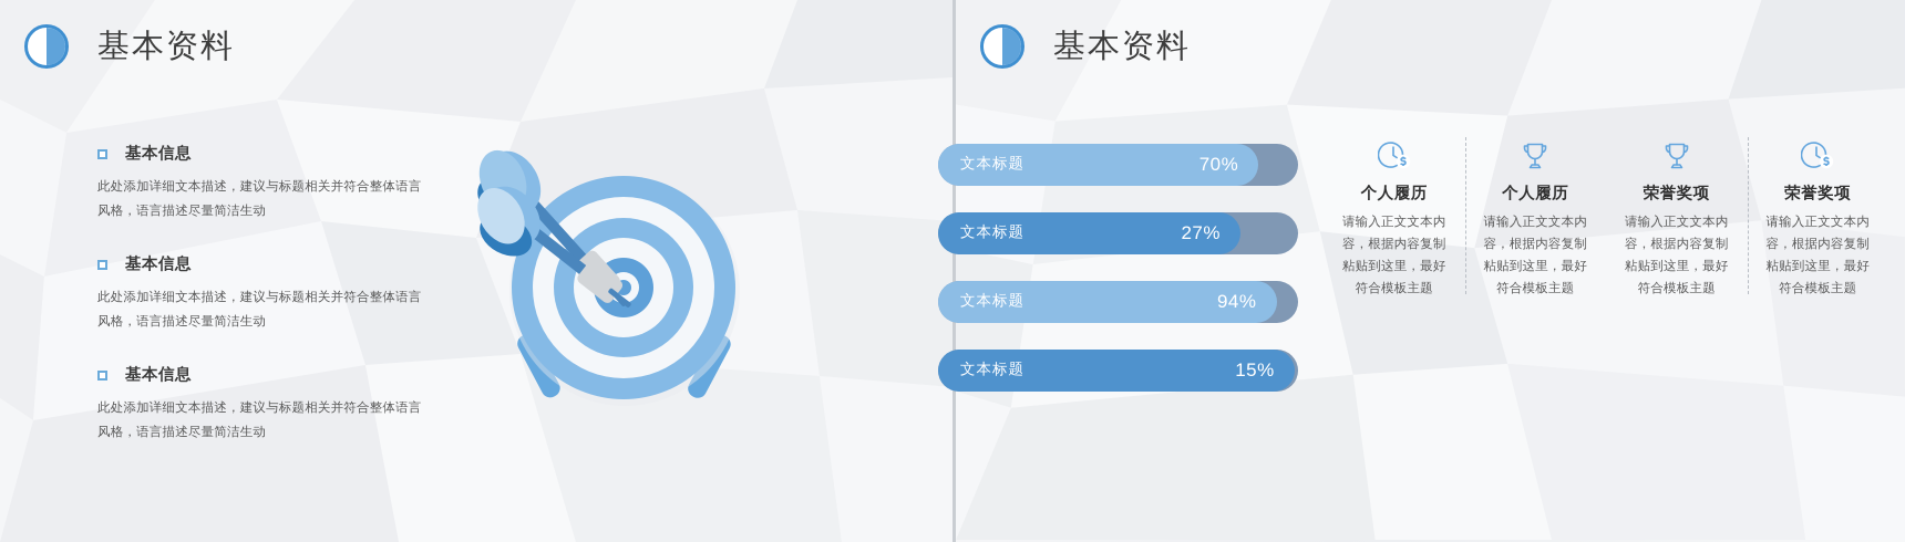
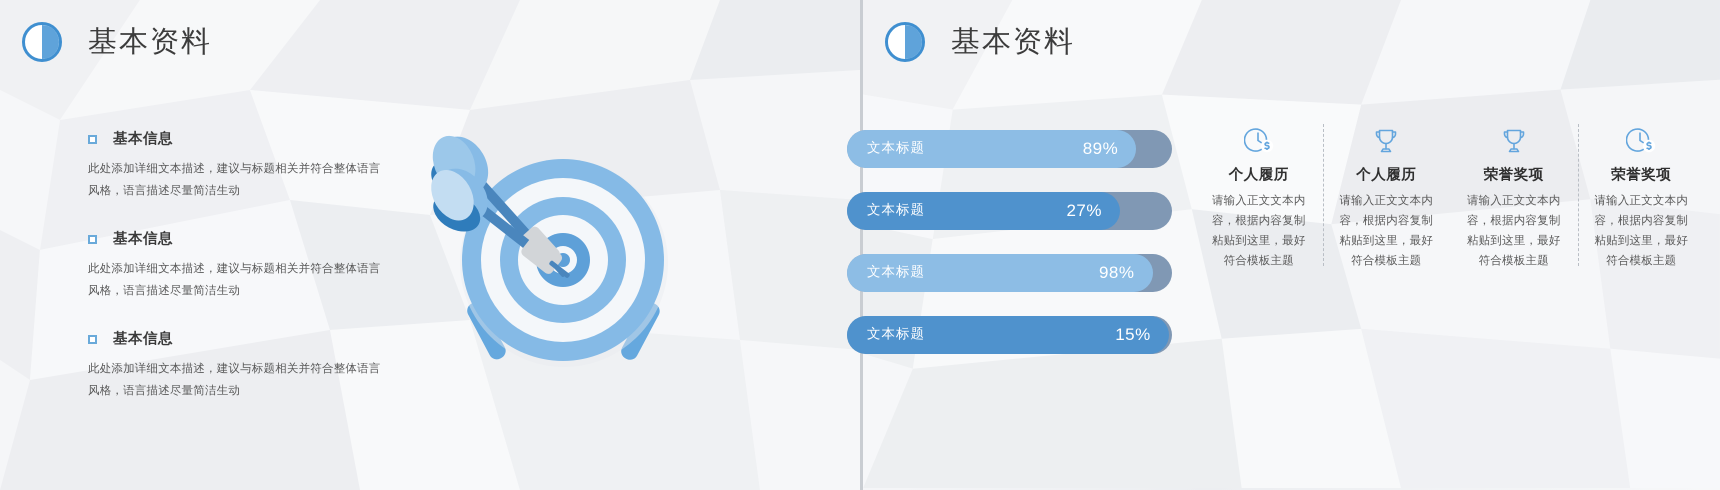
  基本资料
  基本信息
  此处添加详细文本描述，建议与标题相关并符合整体语言风格，语言描述尽量简洁生动
  基本信息
  此处添加详细文本描述，建议与标题相关并符合整体语言风格，语言描述尽量简洁生动
  基本信息
  此处添加详细文本描述，建议与标题相关并符合整体语言风格，语言描述尽量简洁生动
  基本资料
  文本标题
- 70%
+ 89%
  文本标题
  27%
  文本标题
- 94%
+ 98%
  文本标题
  15%
  个人履历
  请输入正文文本内容，根据内容复制粘贴到这里，最好符合模板主题
  个人履历
  请输入正文文本内容，根据内容复制粘贴到这里，最好符合模板主题
  荣誉奖项
  请输入正文文本内容，根据内容复制粘贴到这里，最好符合模板主题
  荣誉奖项
  请输入正文文本内容，根据内容复制粘贴到这里，最好符合模板主题
